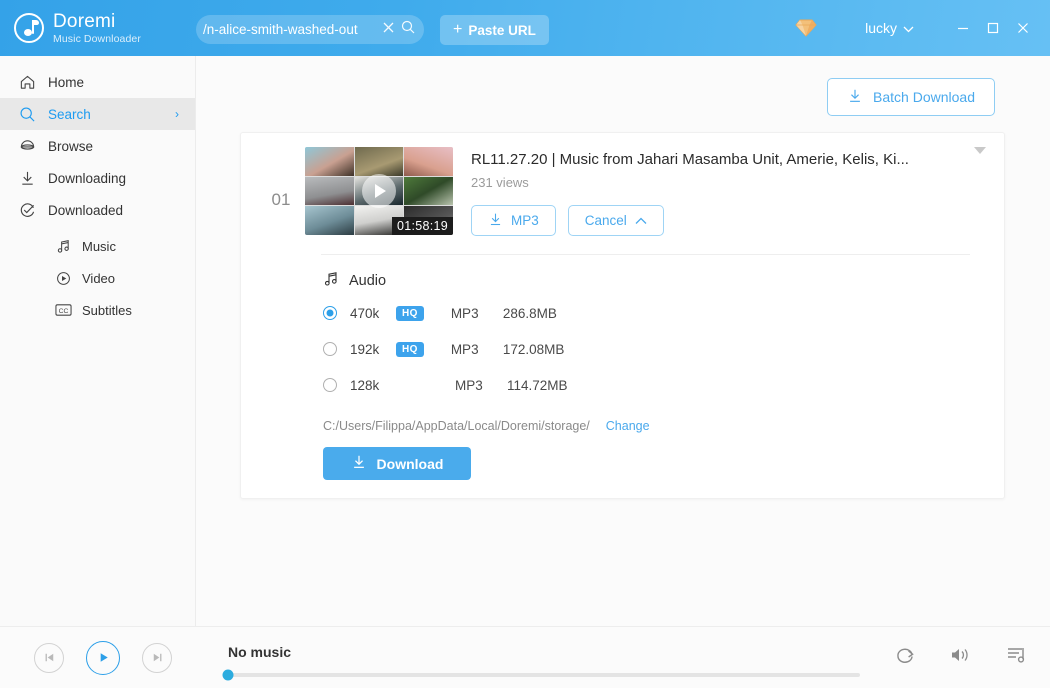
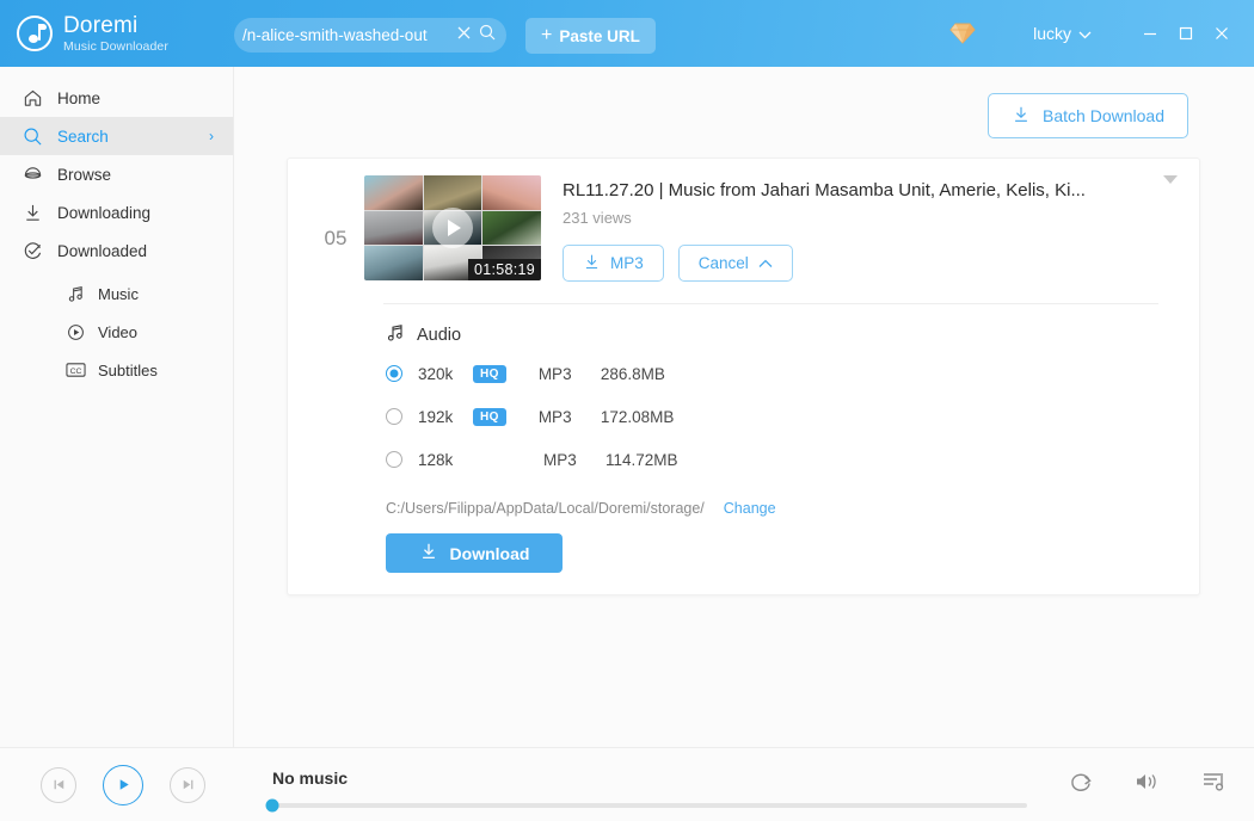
  Doremi
  Music Downloader
  n-alice-smith-washed-out/
  +
  Paste URL
  lucky
  Home
  Search
  ›
  Browse
  Downloading
  Downloaded
  Music
  Video
  Subtitles
  Batch Download
- 01
+ 05
  01:58:19
  RL11.27.20 | Music from Jahari Masamba Unit, Amerie, Kelis, Ki...
  231 views
  MP3
  Cancel
  Audio
- 470k
+ 320k
  HQ
  MP3
  286.8MB
  192k
  HQ
  MP3
  172.08MB
  128k
  MP3
  114.72MB
  C:/Users/Filippa/AppData/Local/Doremi/storage/
  Change
  Download
  No music
